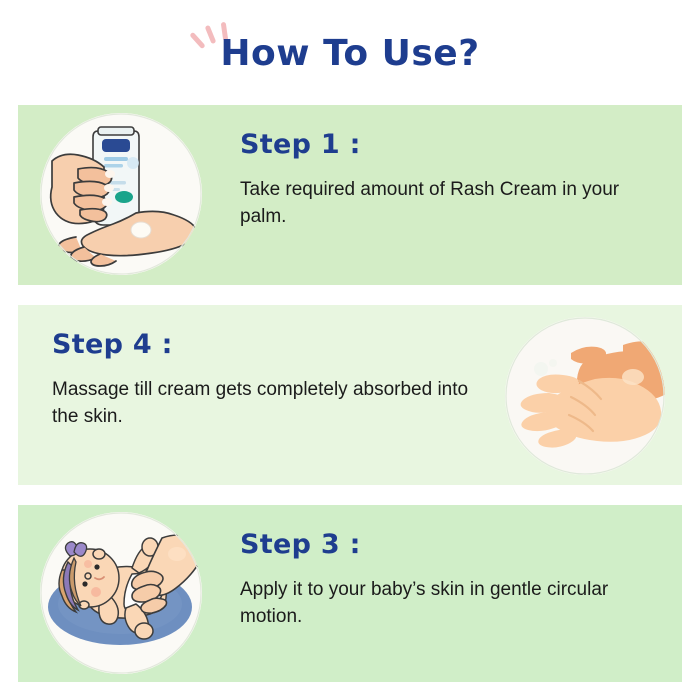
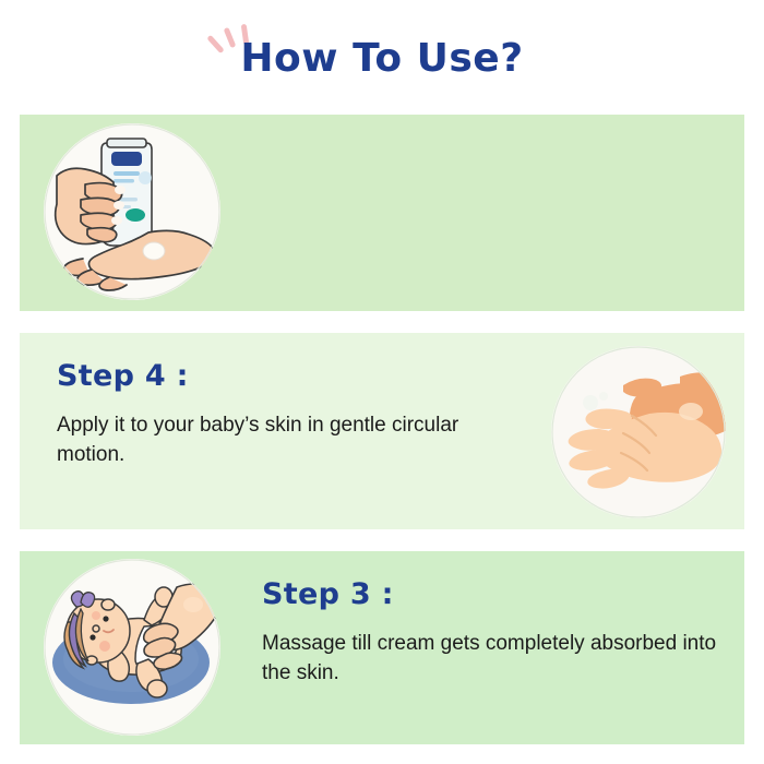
  How To Use?
- Step 1 :
- Take required amount of Rash Cream in your palm.
  Step 4 :
- Massage till cream gets completely absorbed into the skin.
+ Apply it to your baby’s skin in gentle circular motion.
  Step 3 :
- Apply it to your baby’s skin in gentle circular motion.
+ Massage till cream gets completely absorbed into the skin.
